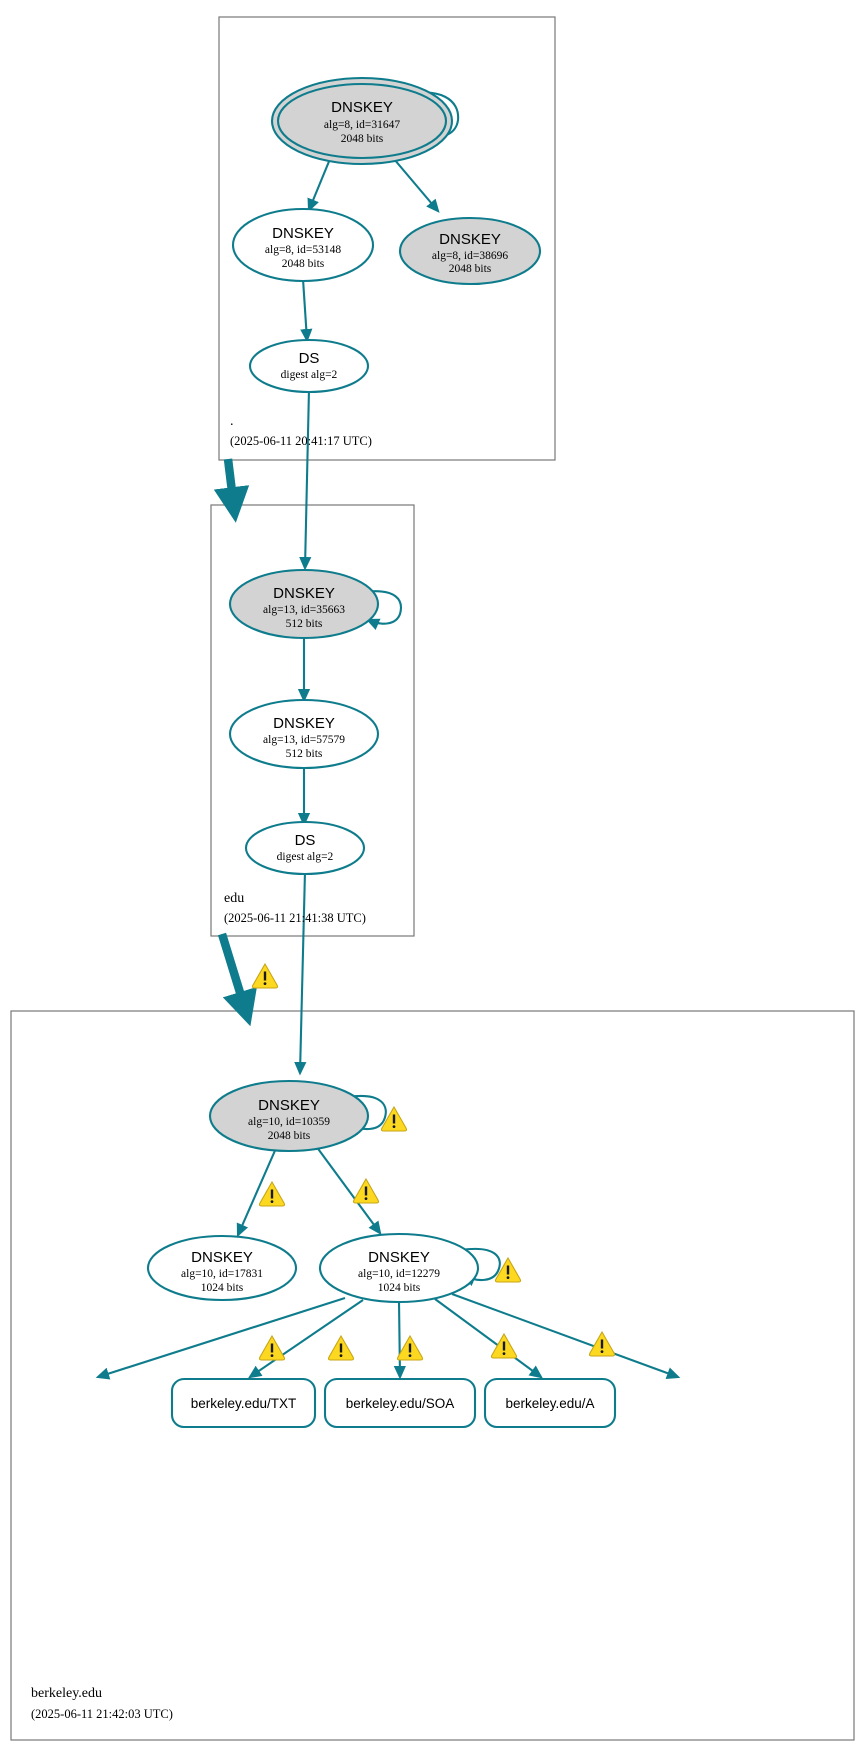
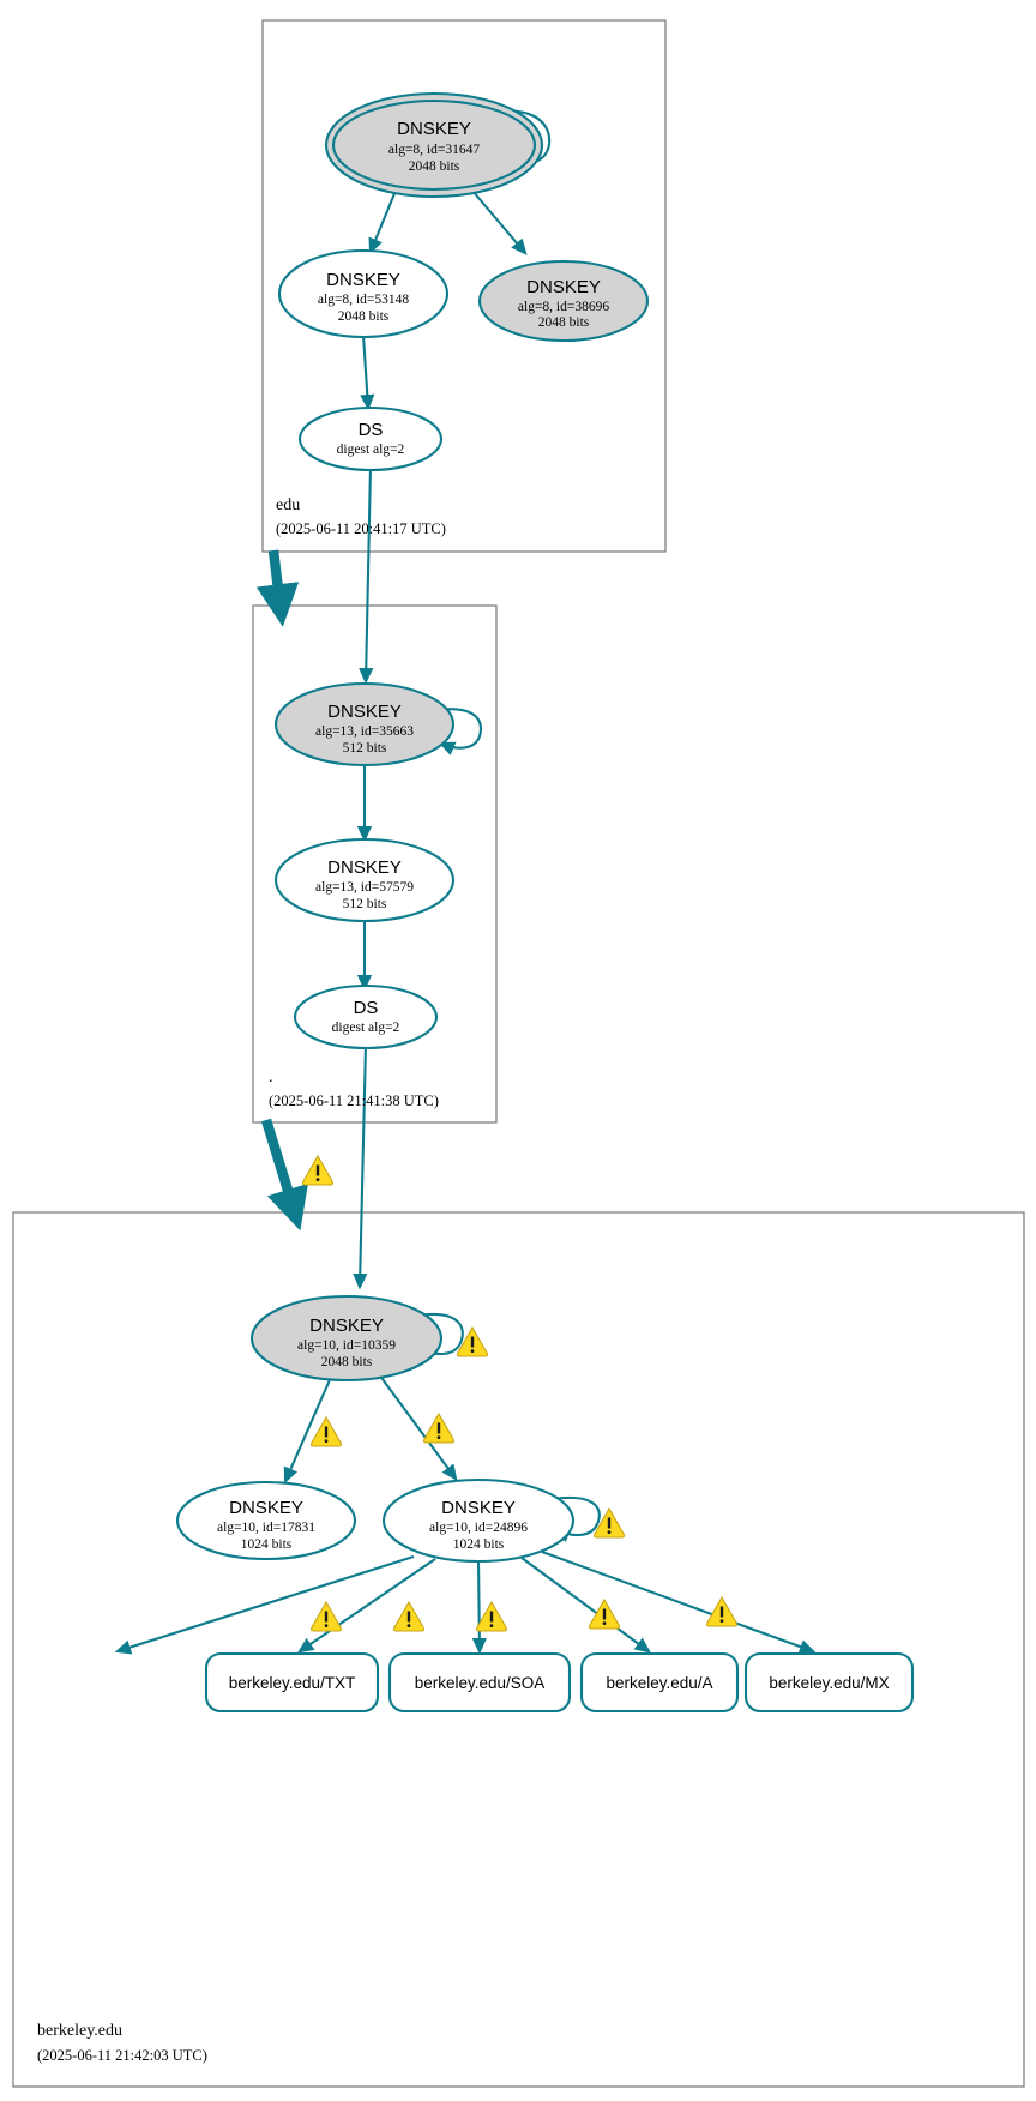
  DNSKEY
  alg=8, id=31647
  2048 bits
  DNSKEY
  alg=8, id=53148
  2048 bits
  DNSKEY
  alg=8, id=38696
  2048 bits
  DS
  digest alg=2
- .
+ edu
  (2025-06-11 20:41:17 UTC)
  DNSKEY
  alg=13, id=35663
  512 bits
  DNSKEY
  alg=13, id=57579
  512 bits
  DS
  digest alg=2
- edu
+ .
  (2025-06-11 21:41:38 UTC)
  DNSKEY
  alg=10, id=10359
  2048 bits
  DNSKEY
  alg=10, id=17831
  1024 bits
  DNSKEY
- alg=10, id=12279
+ alg=10, id=24896
  1024 bits
  berkeley.edu/TXT
  berkeley.edu/SOA
  berkeley.edu/A
+ berkeley.edu/MX
  berkeley.edu
  (2025-06-11 21:42:03 UTC)
